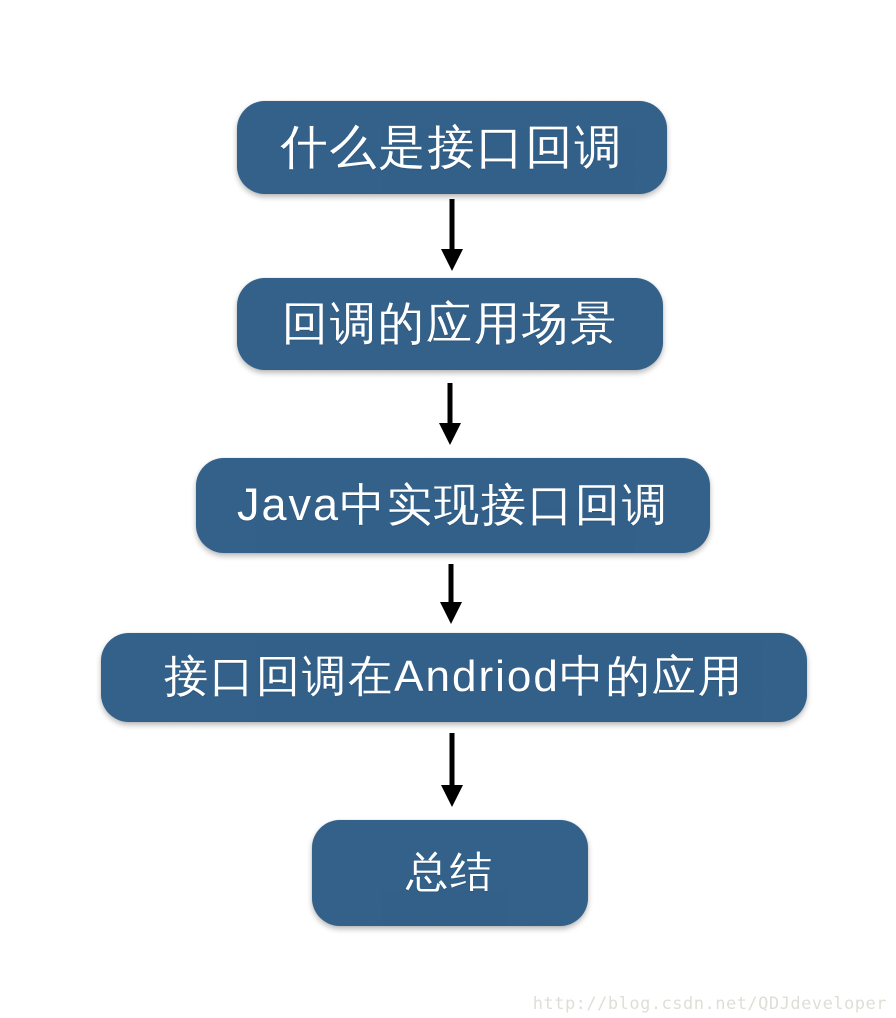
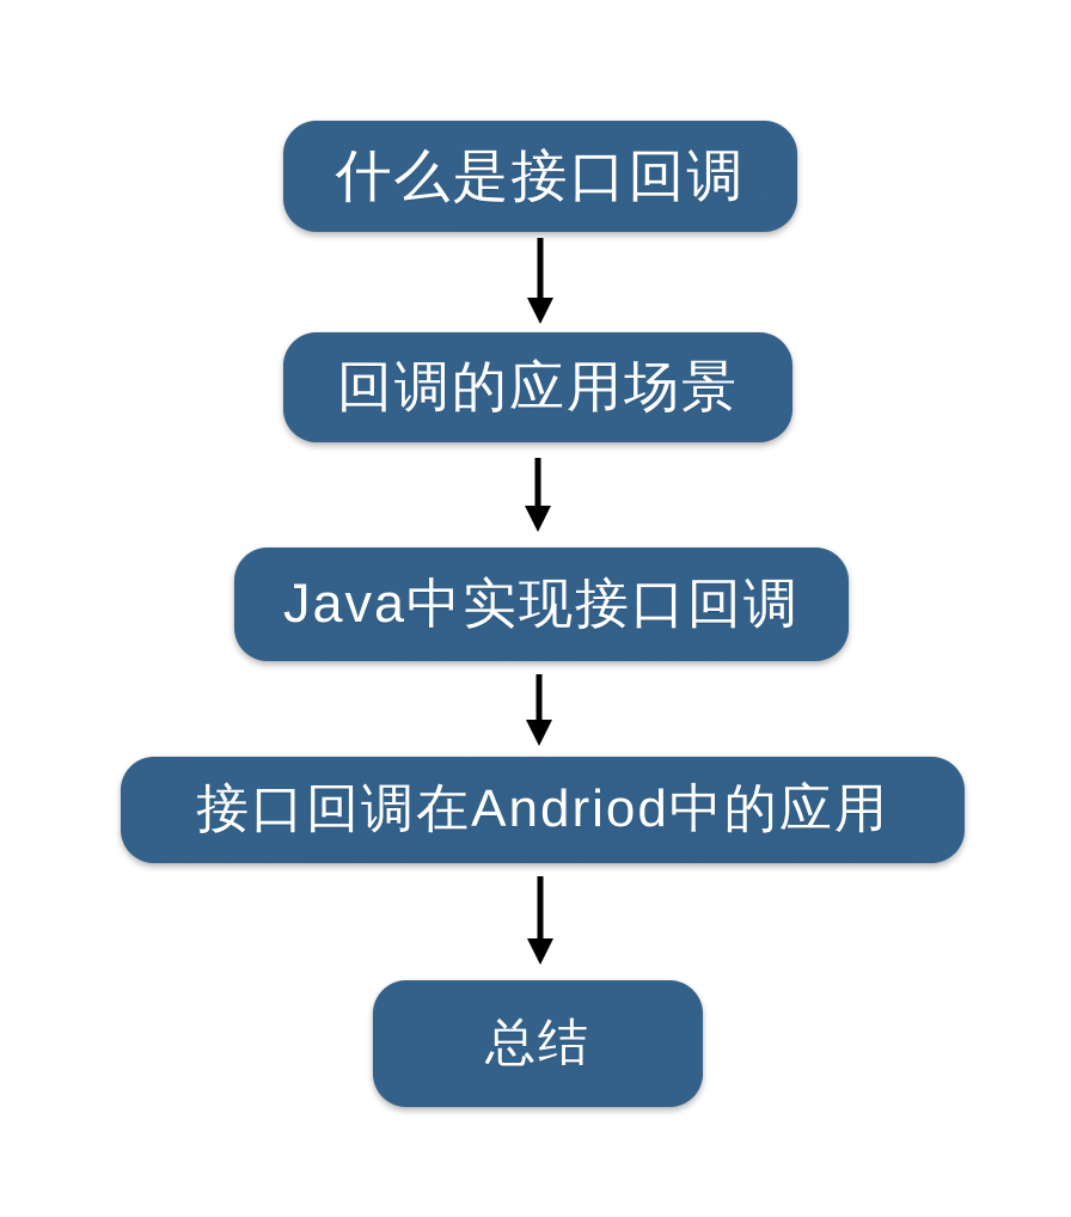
  什么是接口回调
  回调的应用场景
  Java中实现接口回调
  接口回调在Andriod中的应用
  总结
- http://blog.csdn.net/QDJdeveloper
